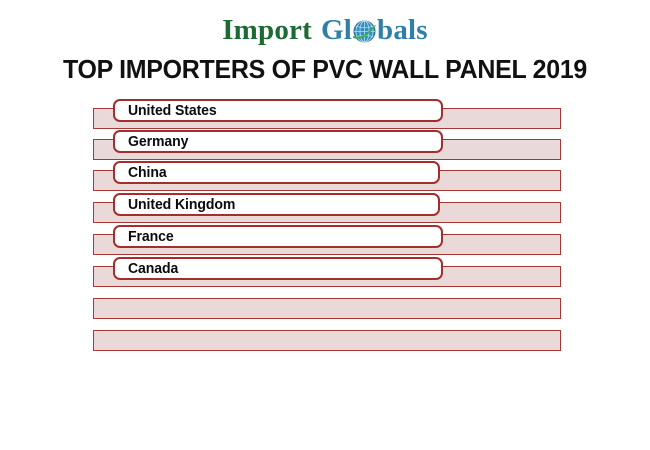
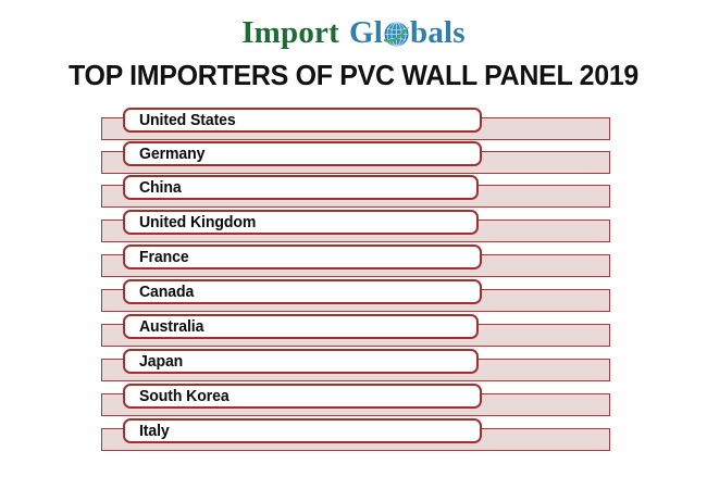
  Import
  Gl
  bals
  TOP IMPORTERS OF PVC WALL PANEL 2019
  United States
  Germany
  China
  United Kingdom
  France
  Canada
+ Australia
+ Japan
+ South Korea
+ Italy
